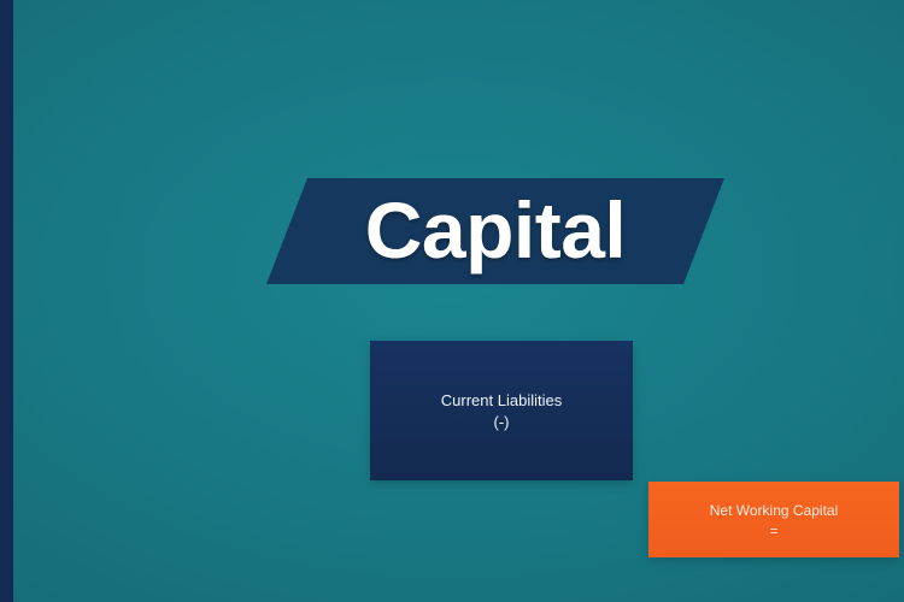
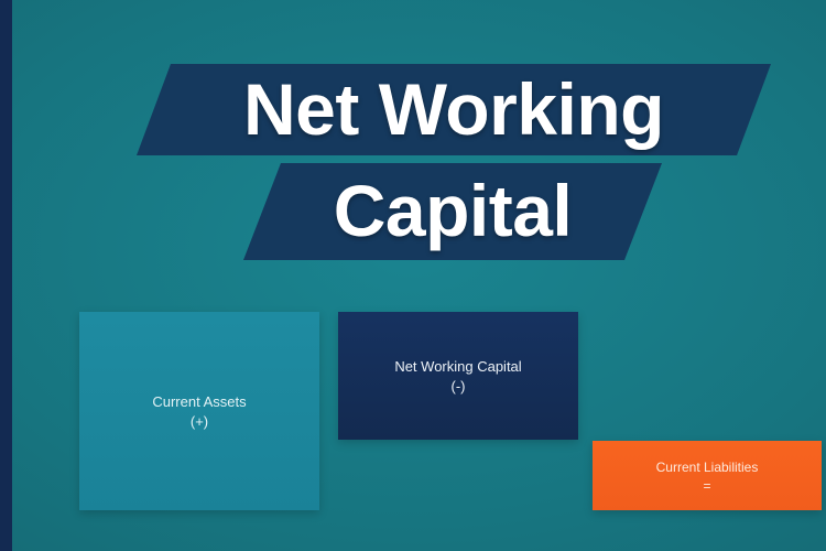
+ Net Working
  Capital
+ Current Assets
+ (+)
- Current Liabilities
+ Net Working Capital
  (-)
- Net Working Capital
+ Current Liabilities
  =
